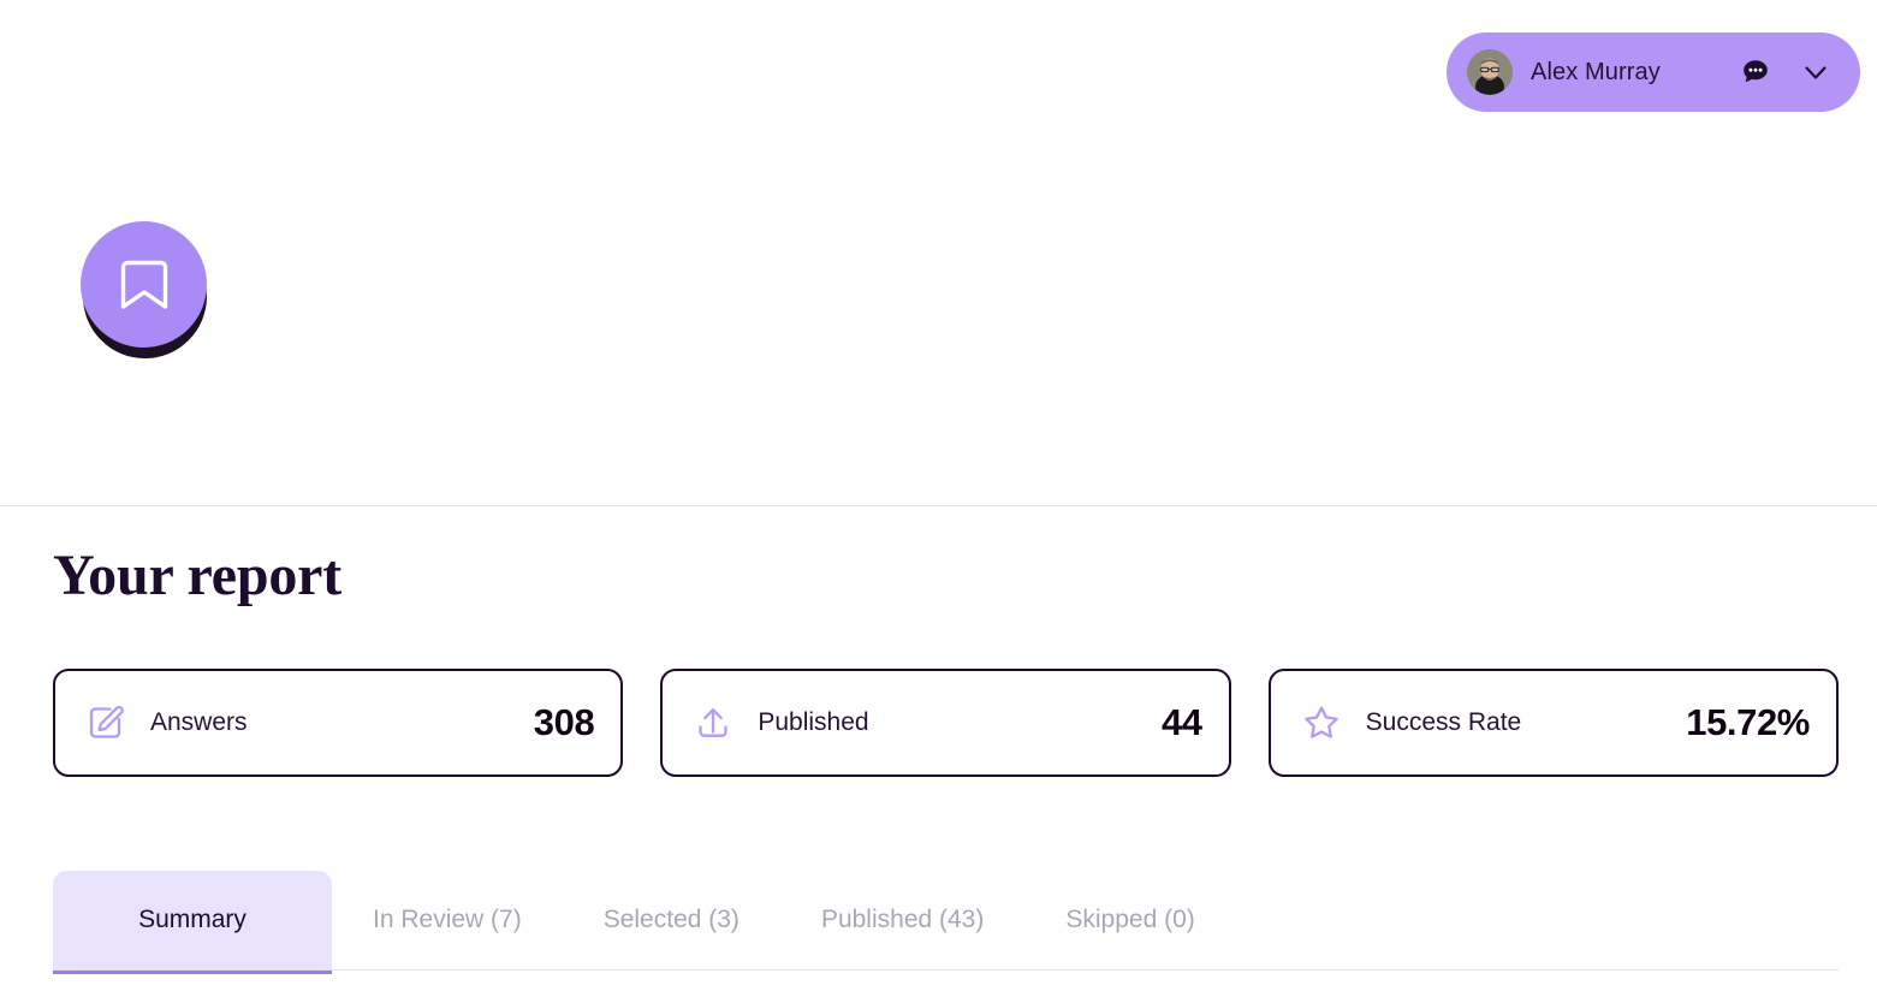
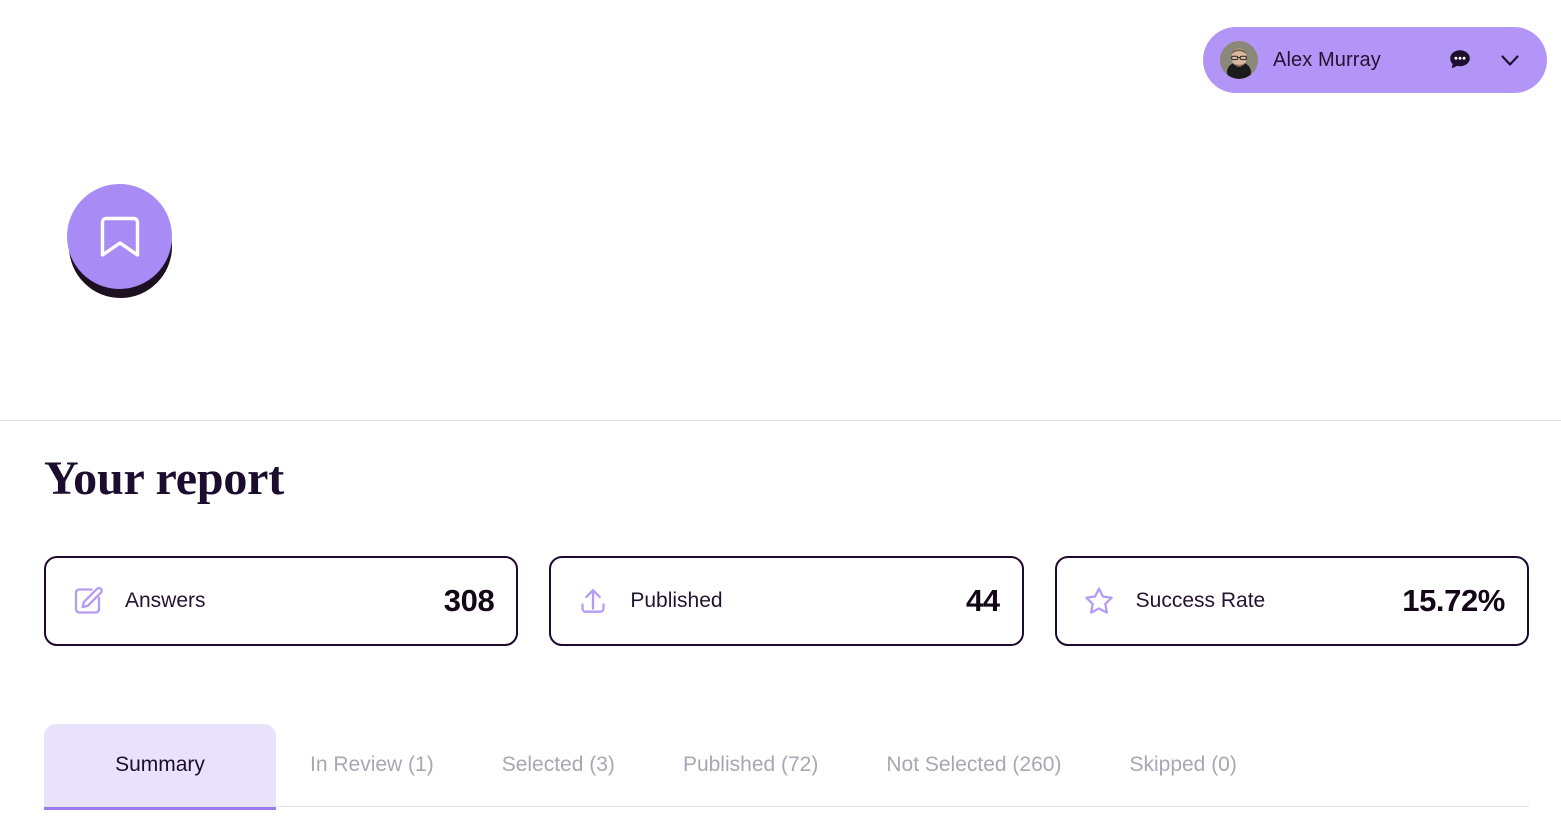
  Alex Murray
  Your report
  Answers
  308
  Published
  44
  Success Rate
  15.72%
  Summary
- In Review (7)
+ In Review (1)
  Selected (3)
- Published (43)
+ Published (72)
+ Not Selected (260)
  Skipped (0)
